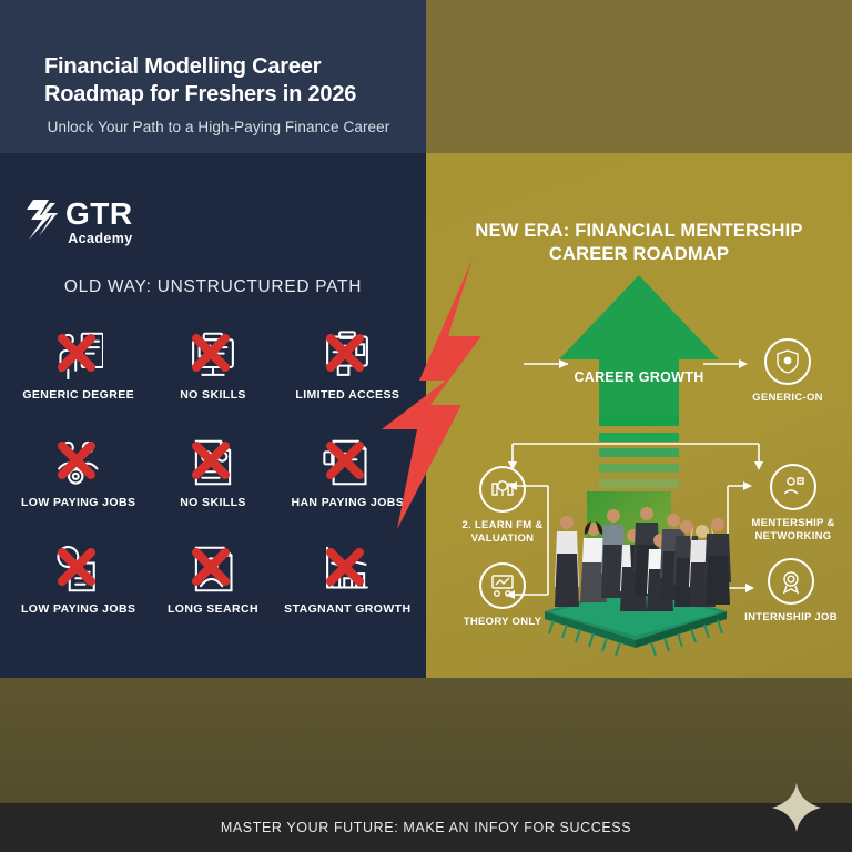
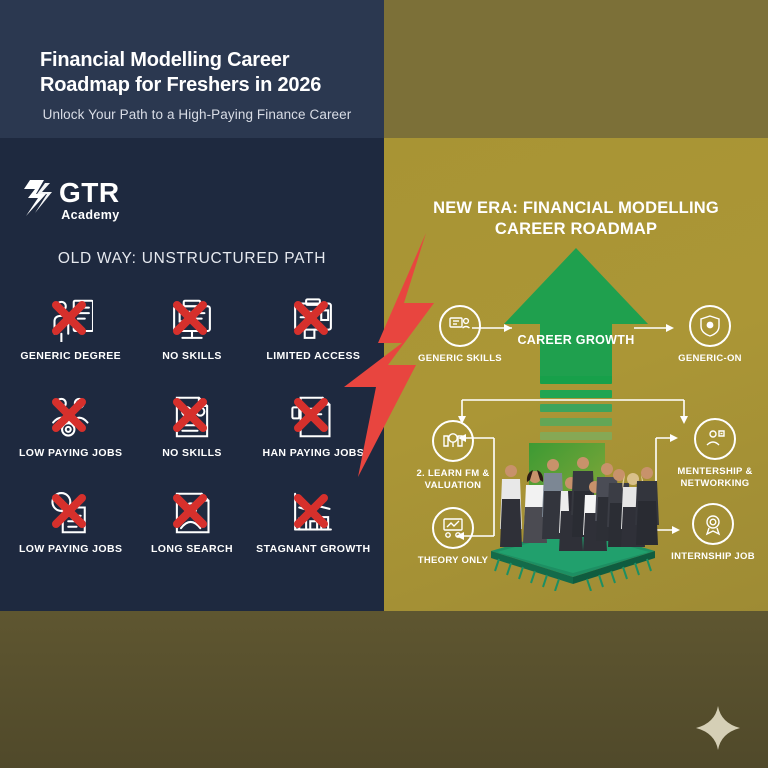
  Financial Modelling Career Roadmap for Freshers in 2026
  Unlock Your Path to a High-Paying Finance Career
  GTR
  Academy
  OLD WAY: UNSTRUCTURED PATH
  GENERIC DEGREE
  NO SKILLS
  LIMITED ACCESS
  LOW PAYING JOBS
  NO SKILLS
  HAN PAYING JOBS
  LOW PAYING JOBS
  LONG SEARCH
  STAGNANT GROWTH
- NEW ERA: FINANCIAL MENTERSHIP CAREER ROADMAP
+ NEW ERA: FINANCIAL MODELLING CAREER ROADMAP
  CAREER GROWTH
+ GENERIC SKILLS
  GENERIC-ON
  2. LEARN FM & VALUATION
  THEORY ONLY
  MENTERSHIP & NETWORKING
  INTERNSHIP JOB
- MASTER YOUR FUTURE: MAKE AN INFOY FOR SUCCESS
